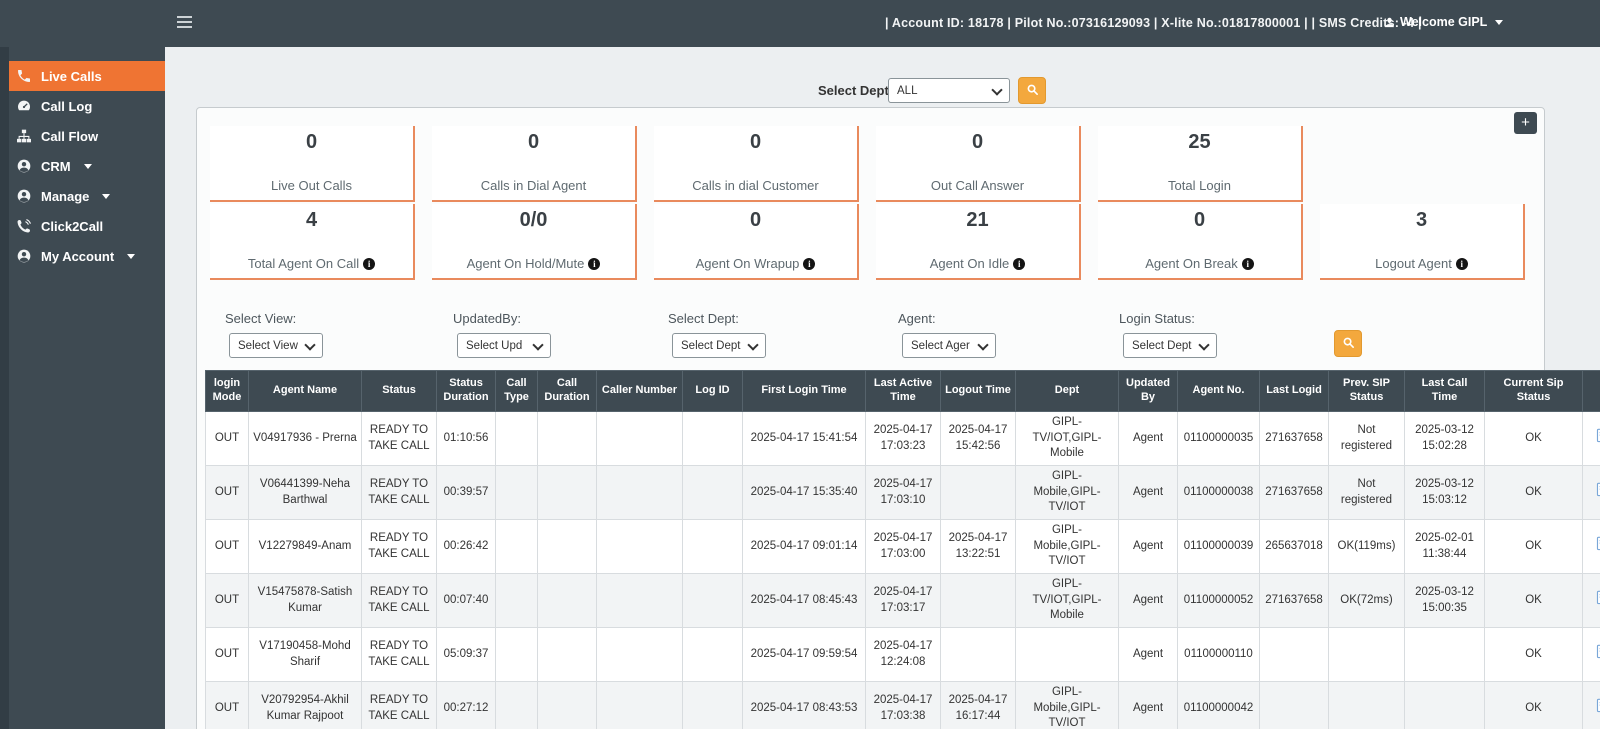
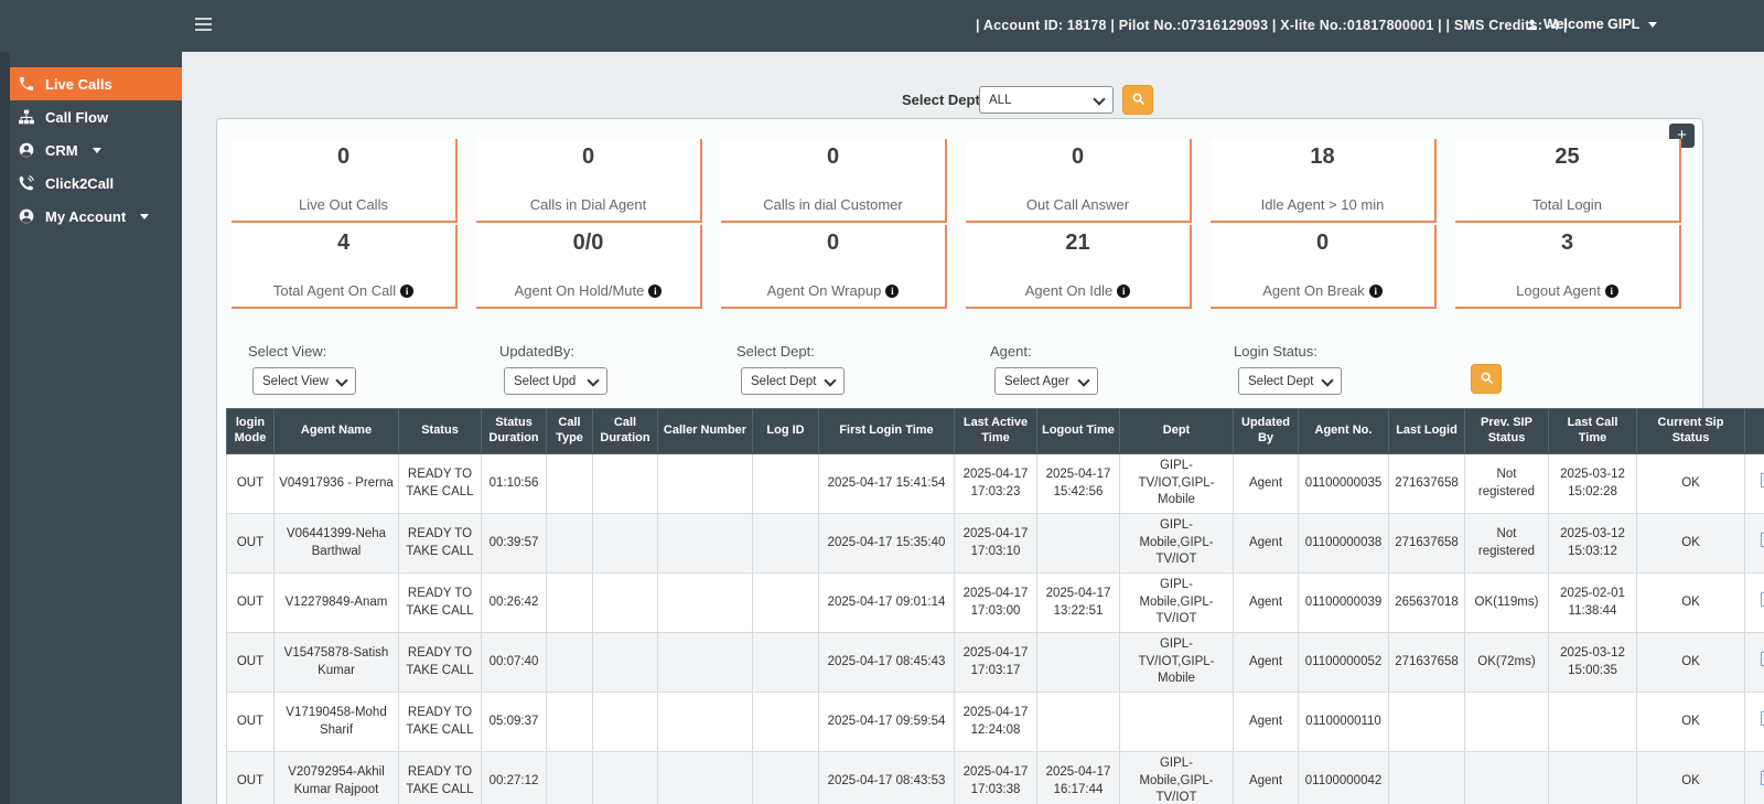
  | Account ID: 18178 | Pilot No.:07316129093 | X-lite No.:01817800001 | | SMS Credits: -4 |
  Welcome GIPL
  Live Calls
- Call Log
  Call Flow
  CRM
- Manage
  Click2Call
  My Account
  Select Dept
  ALL
  +
  0
  Live Out Calls
  0
  Calls in Dial Agent
  0
  Calls in dial Customer
  0
  Out Call Answer
+ 18
+ Idle Agent > 10 min
  25
  Total Login
  4
  Total Agent On Call
  i
  0/0
  Agent On Hold/Mute
  i
  0
  Agent On Wrapup
  i
  21
  Agent On Idle
  i
  0
  Agent On Break
  i
  3
  Logout Agent
  i
  Select View:
  Select View
  UpdatedBy:
  Select Upd
  Select Dept:
  Select Dept
  Agent:
  Select Ager
  Login Status:
  Select Dept
  login Mode	Agent Name	Status	Status Duration	Call Type	Call Duration	Caller Number	Log ID	First Login Time	Last Active Time	Logout Time	Dept	Updated By	Agent No.	Last Logid	Prev. SIP Status	Last Call Time	Current Sip Status
  OUT	V04917936 - Prerna	READY TO TAKE CALL	01:10:56					2025-04-17 15:41:54	2025-04-17 17:03:23	2025-04-17 15:42:56	GIPL-TV/IOT,GIPL-Mobile	Agent	01100000035	271637658	Not registered	2025-03-12 15:02:28	OK
  OUT	V06441399-Neha Barthwal	READY TO TAKE CALL	00:39:57					2025-04-17 15:35:40	2025-04-17 17:03:10		GIPL-Mobile,GIPL-TV/IOT	Agent	01100000038	271637658	Not registered	2025-03-12 15:03:12	OK
  OUT	V12279849-Anam	READY TO TAKE CALL	00:26:42					2025-04-17 09:01:14	2025-04-17 17:03:00	2025-04-17 13:22:51	GIPL-Mobile,GIPL-TV/IOT	Agent	01100000039	265637018	OK(119ms)	2025-02-01 11:38:44	OK
  OUT	V15475878-Satish Kumar	READY TO TAKE CALL	00:07:40					2025-04-17 08:45:43	2025-04-17 17:03:17		GIPL-TV/IOT,GIPL-Mobile	Agent	01100000052	271637658	OK(72ms)	2025-03-12 15:00:35	OK
  OUT	V17190458-Mohd Sharif	READY TO TAKE CALL	05:09:37					2025-04-17 09:59:54	2025-04-17 12:24:08			Agent	01100000110				OK
  OUT	V20792954-Akhil Kumar Rajpoot	READY TO TAKE CALL	00:27:12					2025-04-17 08:43:53	2025-04-17 17:03:38	2025-04-17 16:17:44	GIPL-Mobile,GIPL-TV/IOT	Agent	01100000042				OK
